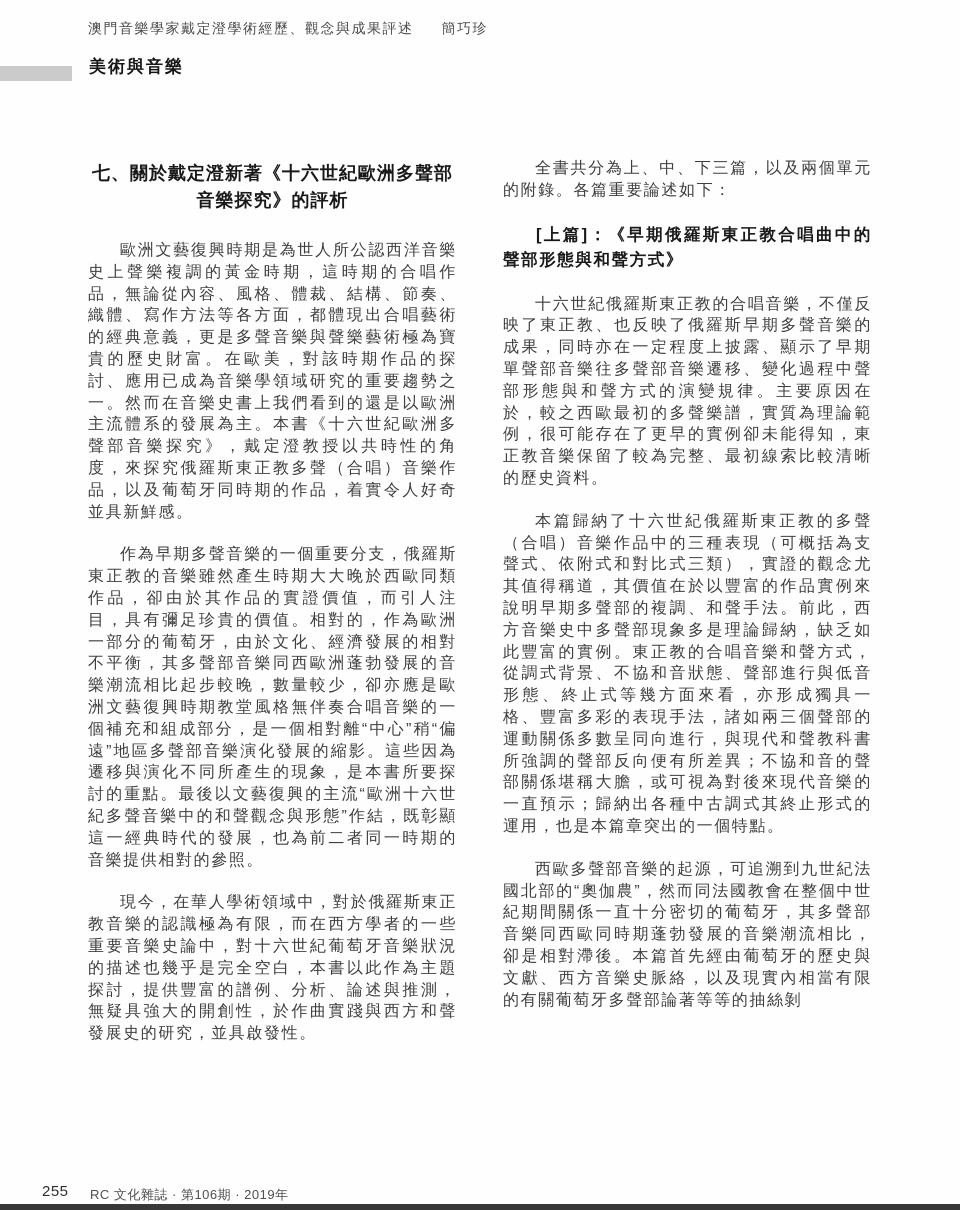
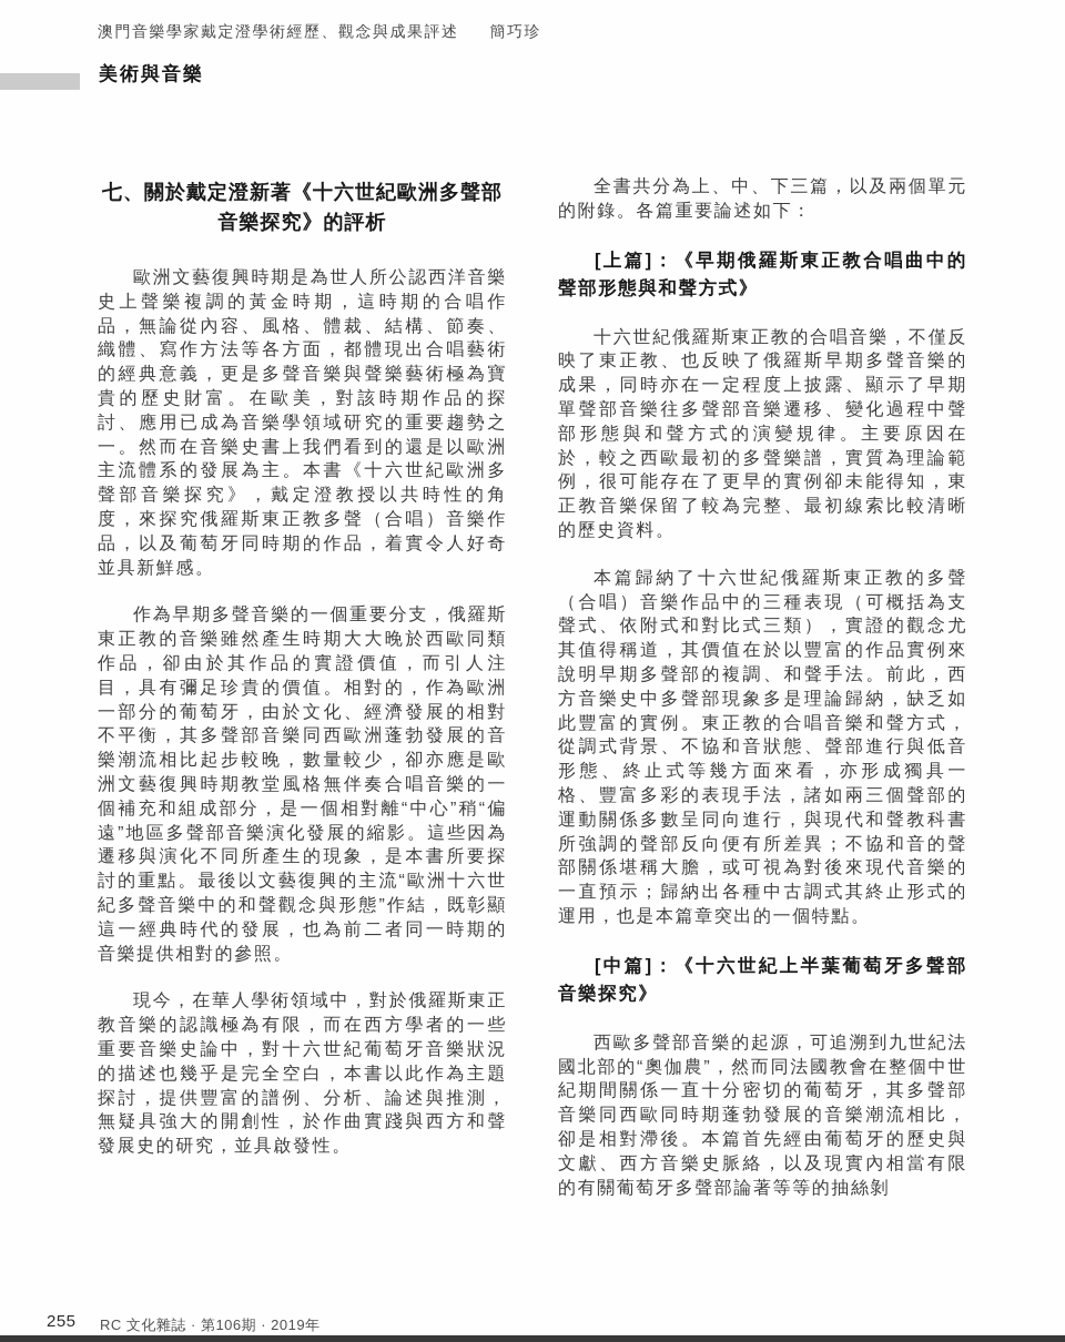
  澳門音樂學家戴定澄學術經歷、觀念與成果評述 簡巧珍
  美術與音樂
  七、關於戴定澄新著《十六世紀歐洲多聲部音樂探究》的評析
  歐洲文藝復興時期是為世人所公認西洋音樂史上聲樂複調的黃金時期，這時期的合唱作品，無論從內容、風格、體裁、結構、節奏、織體、寫作方法等各方面，都體現出合唱藝術的經典意義，更是多聲音樂與聲樂藝術極為寶貴的歷史財富。在歐美，對該時期作品的探討、應用已成為音樂學領域研究的重要趨勢之一。然而在音樂史書上我們看到的還是以歐洲主流體系的發展為主。本書《十六世紀歐洲多聲部音樂探究》，戴定澄教授以共時性的角度，來探究俄羅斯東正教多聲（合唱）音樂作品，以及葡萄牙同時期的作品，着實令人好奇並具新鮮感。
  作為早期多聲音樂的一個重要分支，俄羅斯東正教的音樂雖然產生時期大大晚於西歐同類作品，卻由於其作品的實證價值，而引人注目，具有彌足珍貴的價值。相對的，作為歐洲一部分的葡萄牙，由於文化、經濟發展的相對不平衡，其多聲部音樂同西歐洲蓬勃發展的音樂潮流相比起步較晚，數量較少，卻亦應是歐洲文藝復興時期教堂風格無伴奏合唱音樂的一個補充和組成部分，是一個相對離“中心”稍“偏遠”地區多聲部音樂演化發展的縮影。這些因為遷移與演化不同所產生的現象，是本書所要探討的重點。最後以文藝復興的主流“歐洲十六世紀多聲音樂中的和聲觀念與形態”作結，既彰顯這一經典時代的發展，也為前二者同一時期的音樂提供相對的參照。
  現今，在華人學術領域中，對於俄羅斯東正教音樂的認識極為有限，而在西方學者的一些重要音樂史論中，對十六世紀葡萄牙音樂狀況的描述也幾乎是完全空白，本書以此作為主題探討，提供豐富的譜例、分析、論述與推測，無疑具強大的開創性，於作曲實踐與西方和聲發展史的研究，並具啟發性。
  全書共分為上、中、下三篇，以及兩個單元的附錄。各篇重要論述如下：
  [上篇]：《早期俄羅斯東正教合唱曲中的聲部形態與和聲方式》
  十六世紀俄羅斯東正教的合唱音樂，不僅反映了東正教、也反映了俄羅斯早期多聲音樂的成果，同時亦在一定程度上披露、顯示了早期單聲部音樂往多聲部音樂遷移、變化過程中聲部形態與和聲方式的演變規律。主要原因在於，較之西歐最初的多聲樂譜，實質為理論範例，很可能存在了更早的實例卻未能得知，東正教音樂保留了較為完整、最初線索比較清晰的歷史資料。
  本篇歸納了十六世紀俄羅斯東正教的多聲（合唱）音樂作品中的三種表現（可概括為支聲式、依附式和對比式三類），實證的觀念尤其值得稱道，其價值在於以豐富的作品實例來說明早期多聲部的複調、和聲手法。前此，西方音樂史中多聲部現象多是理論歸納，缺乏如此豐富的實例。東正教的合唱音樂和聲方式，從調式背景、不協和音狀態、聲部進行與低音形態、終止式等幾方面來看，亦形成獨具一格、豐富多彩的表現手法，諸如兩三個聲部的運動關係多數呈同向進行，與現代和聲教科書所強調的聲部反向便有所差異；不協和音的聲部關係堪稱大膽，或可視為對後來現代音樂的一直預示；歸納出各種中古調式其終止形式的運用，也是本篇章突出的一個特點。
+ [中篇]：《十六世紀上半葉葡萄牙多聲部音樂探究》
  西歐多聲部音樂的起源，可追溯到九世紀法國北部的“奧伽農”，然而同法國教會在整個中世紀期間關係一直十分密切的葡萄牙，其多聲部音樂同西歐同時期蓬勃發展的音樂潮流相比，卻是相對滯後。本篇首先經由葡萄牙的歷史與文獻、西方音樂史脈絡，以及現實內相當有限的有關葡萄牙多聲部論著等等的抽絲剝
  255
  RC 文化雜誌 · 第106期 · 2019年
